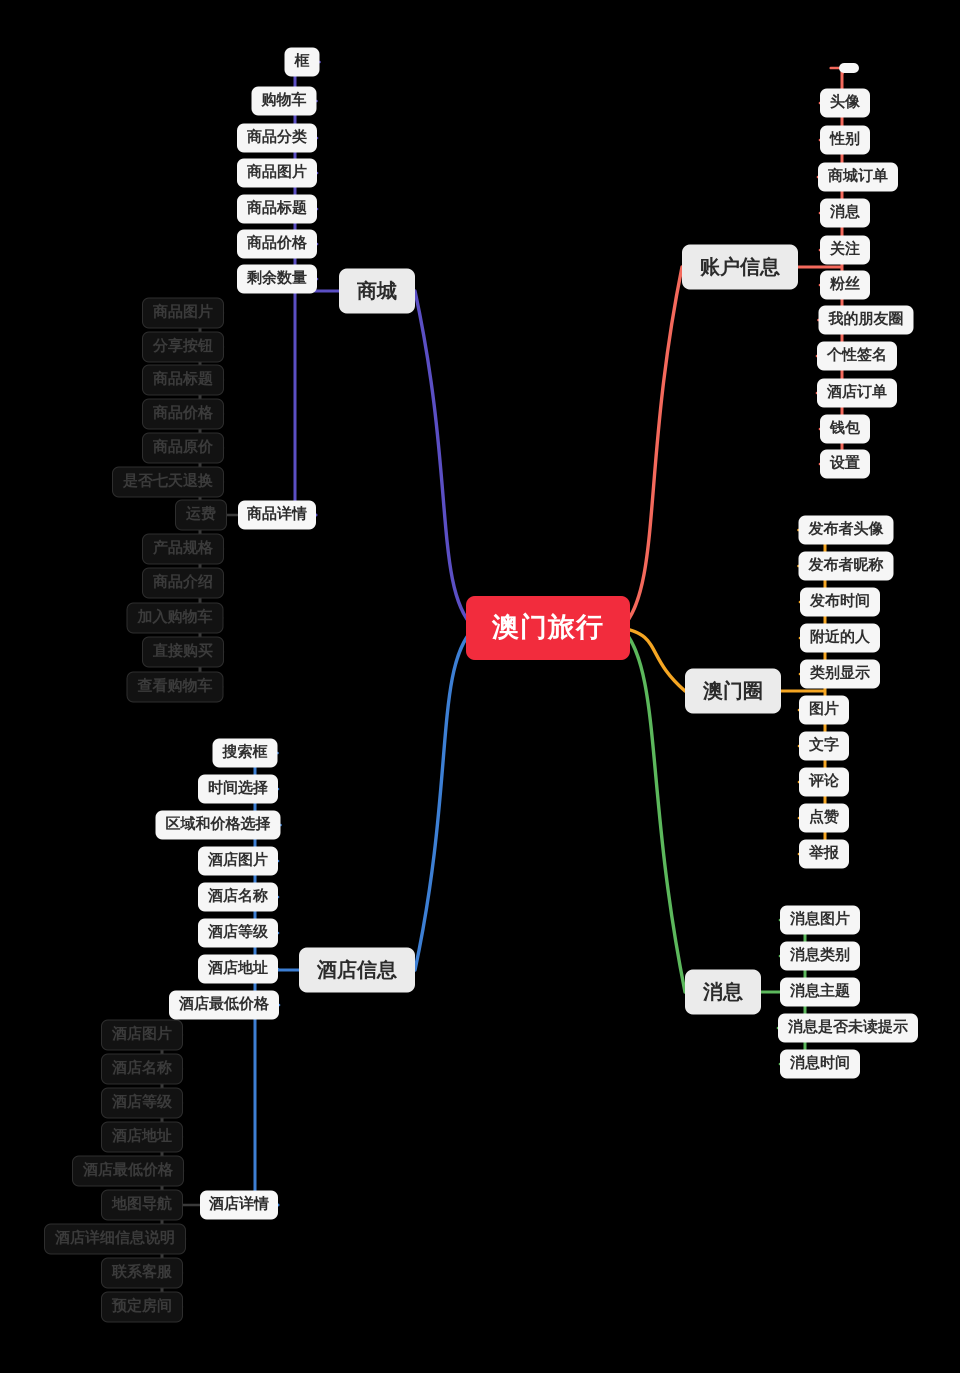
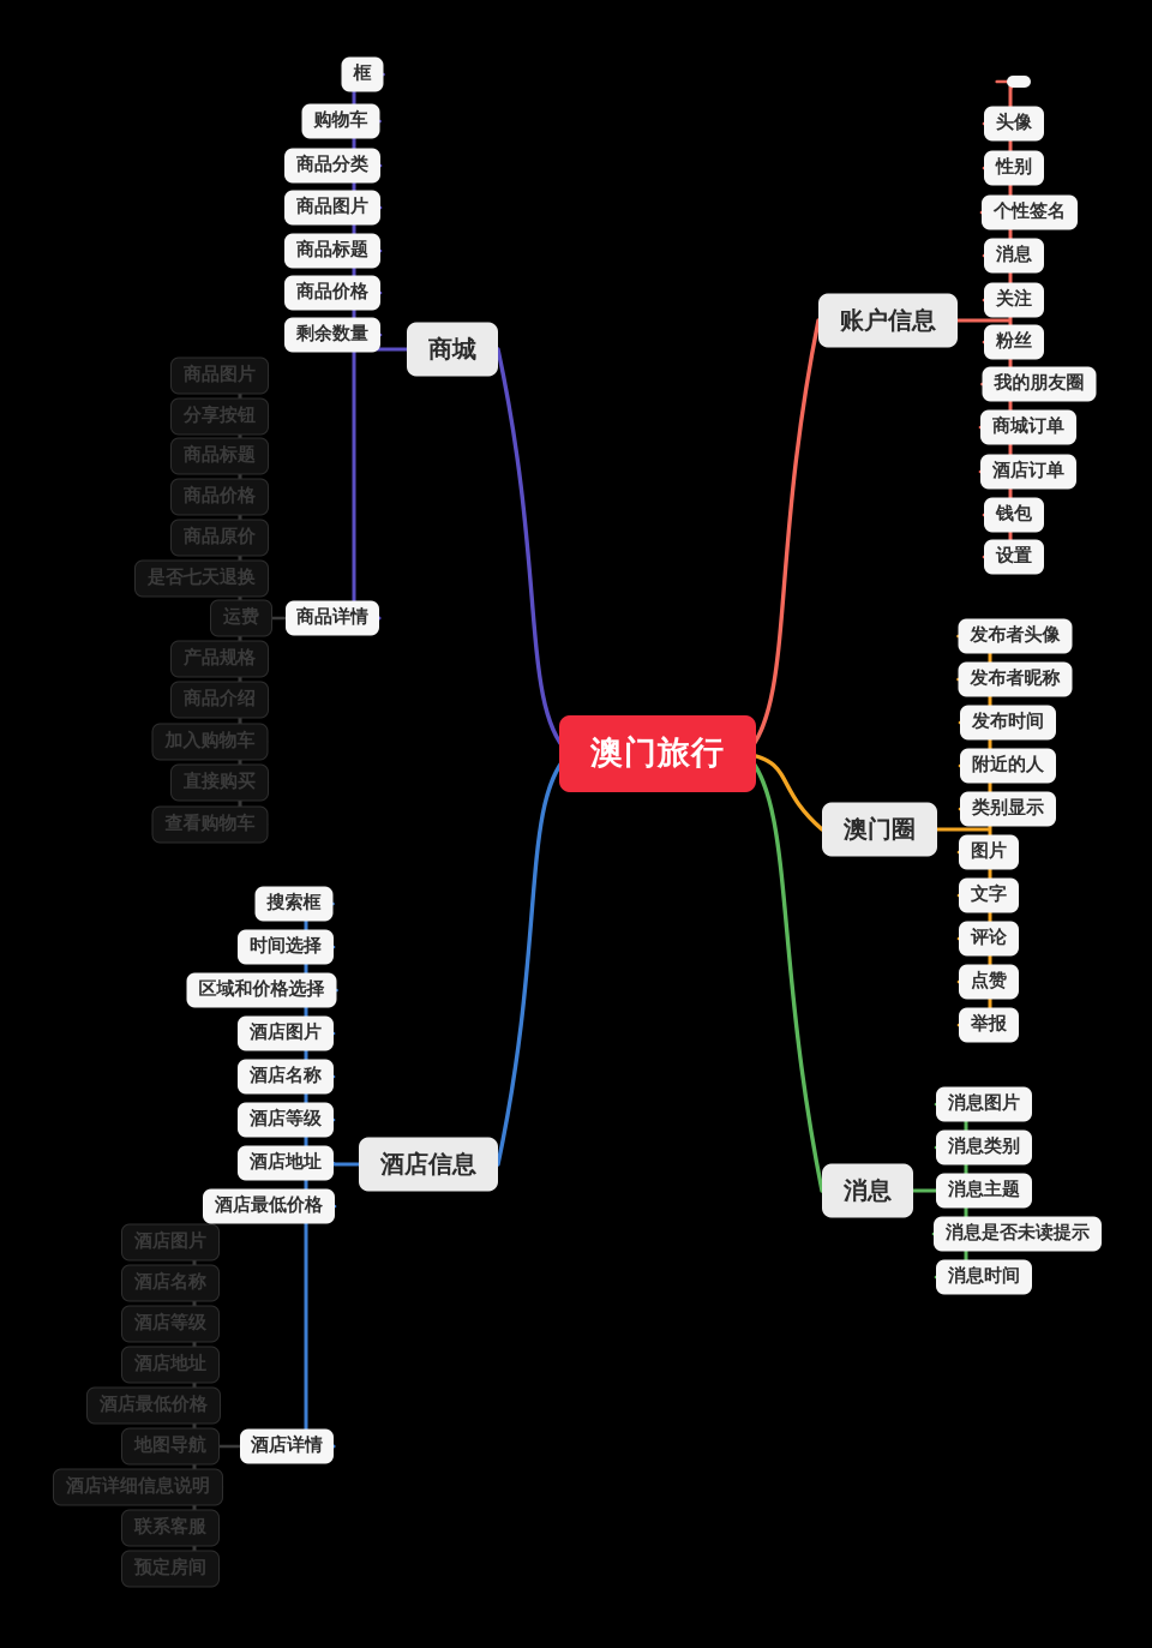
  澳门旅行
  商城
  框
  购物车
  商品分类
  商品图片
  商品标题
  商品价格
  剩余数量
  商品详情
  商品图片
  分享按钮
  商品标题
  商品价格
  商品原价
  是否七天退换
  运费
  产品规格
  商品介绍
  加入购物车
  直接购买
  查看购物车
  账户信息
  头像
  性别
- 商城订单
+ 个性签名
  消息
  关注
  粉丝
  我的朋友圈
- 个性签名
+ 商城订单
  酒店订单
  钱包
  设置
  澳门圈
  发布者头像
  发布者昵称
  发布时间
  附近的人
  类别显示
  图片
  文字
  评论
  点赞
  举报
  消息
  消息图片
  消息类别
  消息主题
  消息是否未读提示
  消息时间
  酒店信息
  搜索框
  时间选择
  区域和价格选择
  酒店图片
  酒店名称
  酒店等级
  酒店地址
  酒店最低价格
  酒店详情
  酒店图片
  酒店名称
  酒店等级
  酒店地址
  酒店最低价格
  地图导航
  酒店详细信息说明
  联系客服
  预定房间
